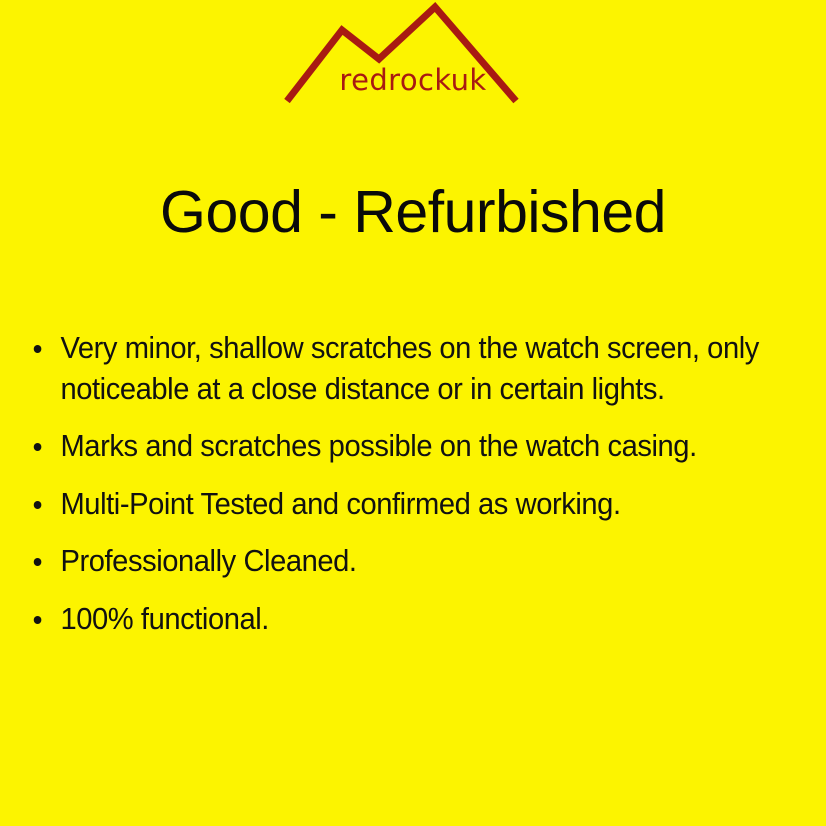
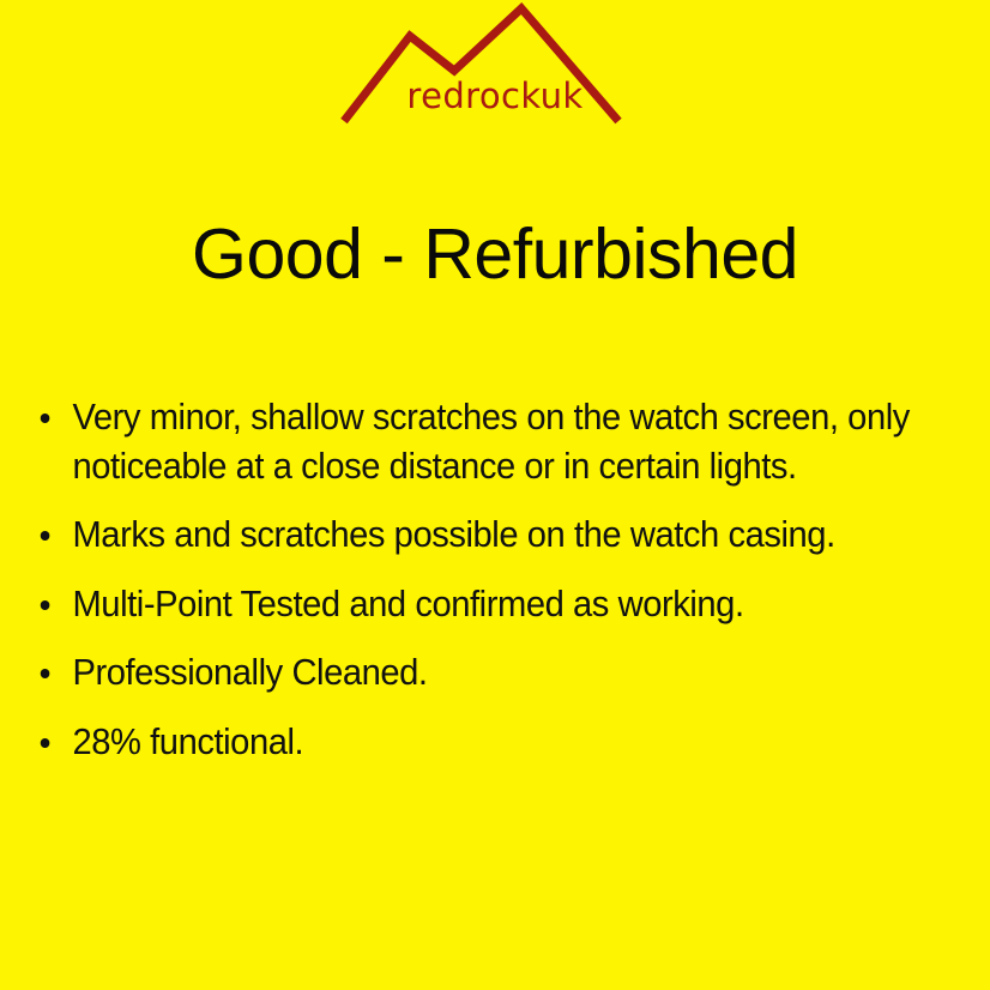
  redrockuk
  Good - Refurbished
  Very minor, shallow scratches on the watch screen, only noticeable at a close distance or in certain lights.
  Marks and scratches possible on the watch casing.
  Multi-Point Tested and confirmed as working.
  Professionally Cleaned.
- 100% functional.
+ 28% functional.
